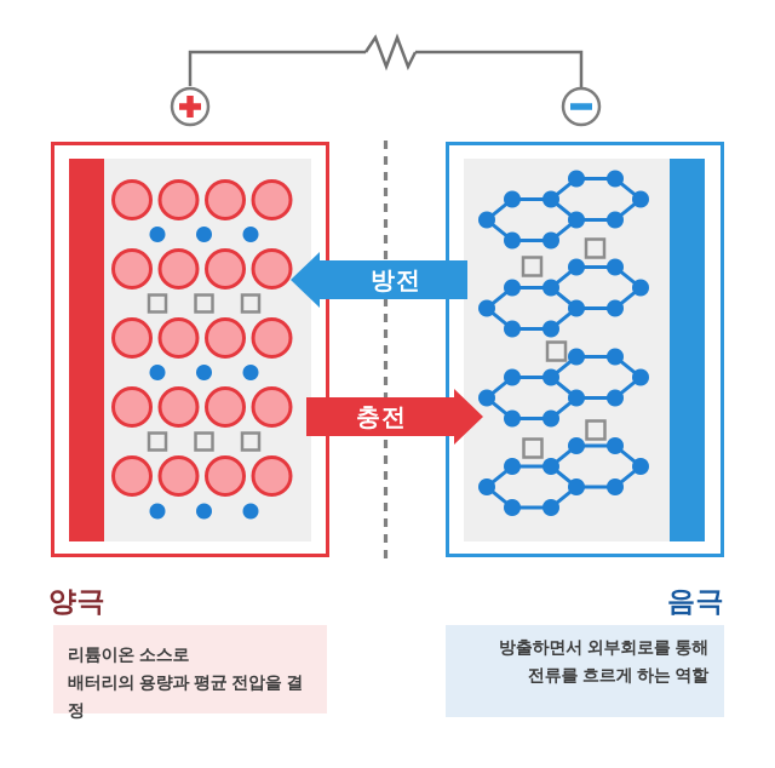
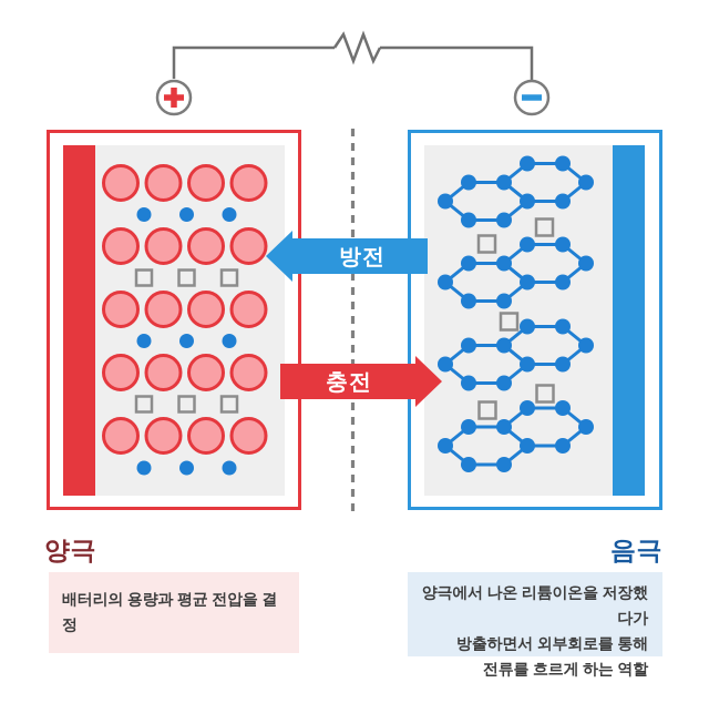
  방전
  충전
  양극
  음극
- 리튬이온 소스로
  배터리의 용량과 평균 전압을 결정
+ 양극에서 나온 리튬이온을 저장했다가
  방출하면서 외부회로를 통해
  전류를 흐르게 하는 역할
